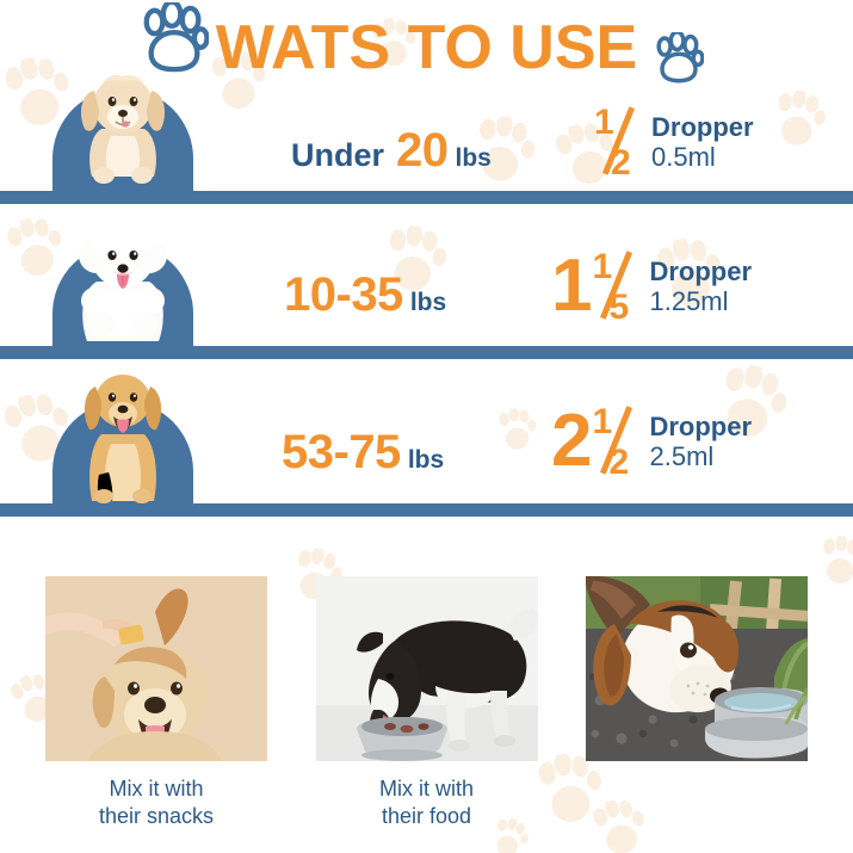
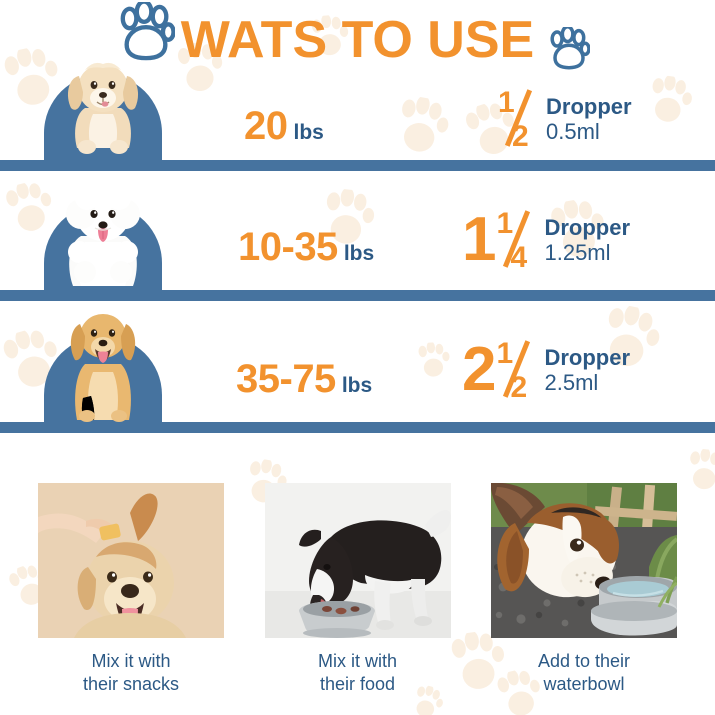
  WATS TO USE
- Under
  20
  lbs
  2
  Dropper
  0.5ml
  10-35
  lbs
  1
- 5
+ 4
  Dropper
  1.25ml
- 53-75
+ 35-75
  lbs
  2
  2
  Dropper
  2.5ml
  Mix it with
  their snacks
  Mix it with
  their food
+ Add to their
+ waterbowl
